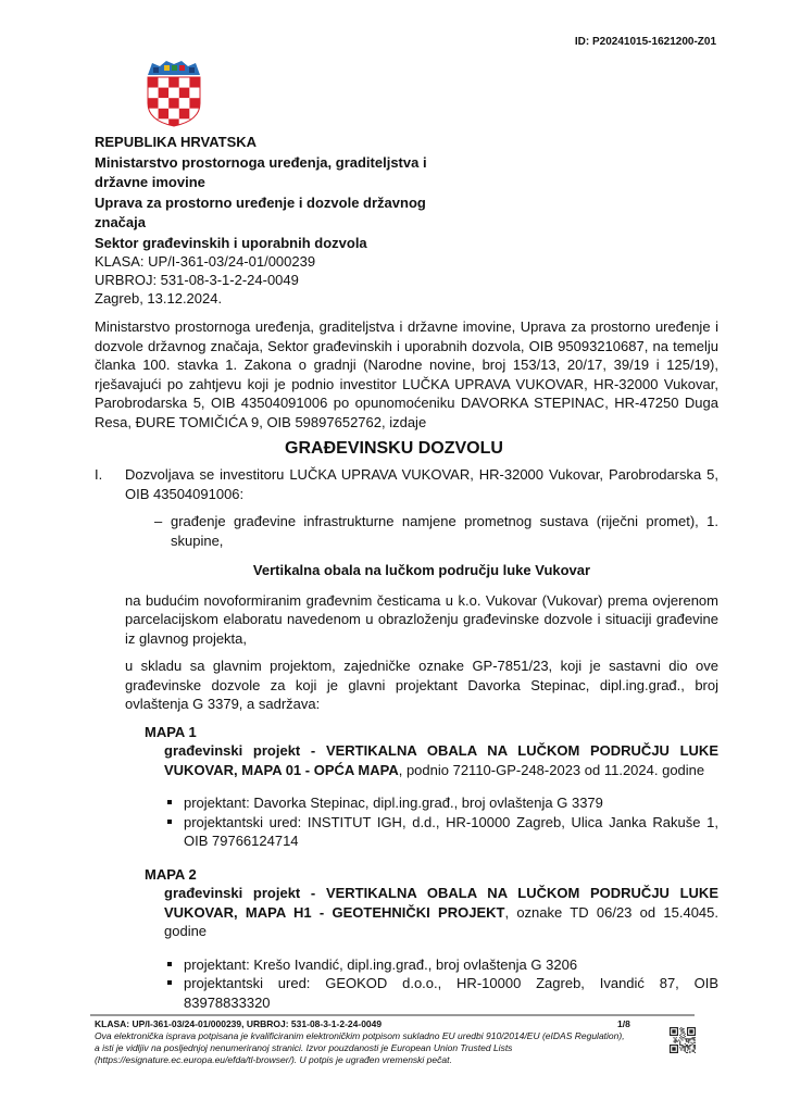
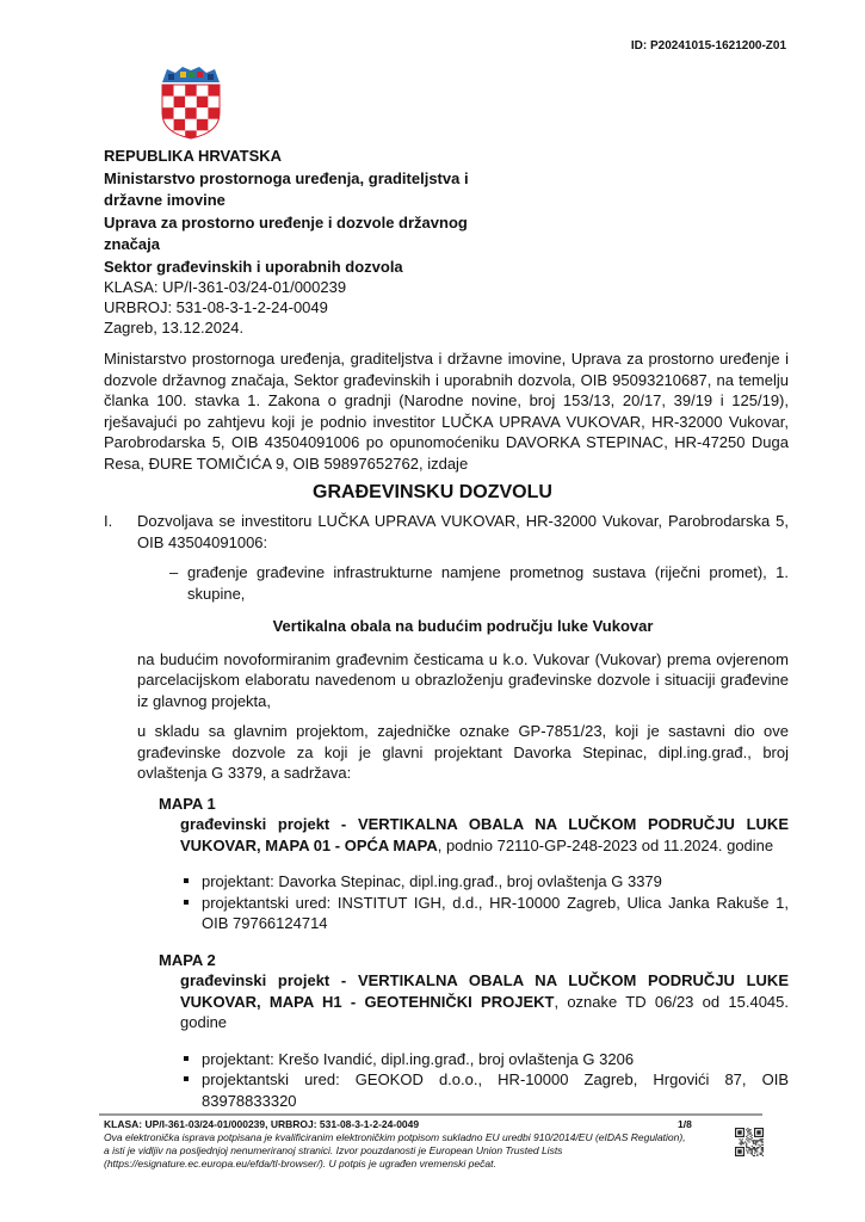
  ID: P20241015-1621200-Z01
  REPUBLIKA HRVATSKA
  Ministarstvo prostornoga uređenja, graditeljstva i državne imovine
  Uprava za prostorno uređenje i dozvole državnog značaja
  Sektor građevinskih i uporabnih dozvola
  KLASA: UP/I-361-03/24-01/000239
  URBROJ: 531-08-3-1-2-24-0049
  Zagreb, 13.12.2024.
  Ministarstvo prostornoga uređenja, graditeljstva i državne imovine, Uprava za prostorno uređenje i dozvole državnog značaja, Sektor građevinskih i uporabnih dozvola, OIB 95093210687, na temelju članka 100. stavka 1. Zakona o gradnji (Narodne novine, broj 153/13, 20/17, 39/19 i 125/19), rješavajući po zahtjevu koji je podnio investitor LUČKA UPRAVA VUKOVAR, HR-32000 Vukovar, Parobrodarska 5, OIB 43504091006 po opunomoćeniku DAVORKA STEPINAC, HR-47250 Duga Resa, ĐURE TOMIČIĆA 9, OIB 59897652762, izdaje
  GRAĐEVINSKU DOZVOLU
  I.
  Dozvoljava se investitoru LUČKA UPRAVA VUKOVAR, HR-32000 Vukovar, Parobrodarska 5, OIB 43504091006:
  –
  građenje građevine infrastrukturne namjene prometnog sustava (riječni promet), 1. skupine,
- Vertikalna obala na lučkom području luke Vukovar
+ Vertikalna obala na budućim području luke Vukovar
  na budućim novoformiranim građevnim česticama u k.o. Vukovar (Vukovar) prema ovjerenom parcelacijskom elaboratu navedenom u obrazloženju građevinske dozvole i situaciji građevine iz glavnog projekta,
  u skladu sa glavnim projektom, zajedničke oznake GP-7851/23, koji je sastavni dio ove građevinske dozvole za koji je glavni projektant Davorka Stepinac, dipl.ing.građ., broj ovlaštenja G 3379, a sadržava:
  MAPA 1
  građevinski projekt - VERTIKALNA OBALA NA LUČKOM PODRUČJU LUKE VUKOVAR, MAPA 01 - OPĆA MAPA, podnio 72110-GP-248-2023 od 11.2024. godine
  projektant: Davorka Stepinac, dipl.ing.građ., broj ovlaštenja G 3379
  projektantski ured: INSTITUT IGH, d.d., HR-10000 Zagreb, Ulica Janka Rakuše 1, OIB 79766124714
  MAPA 2
  građevinski projekt - VERTIKALNA OBALA NA LUČKOM PODRUČJU LUKE VUKOVAR, MAPA H1 - GEOTEHNIČKI PROJEKT, oznake TD 06/23 od 15.4045. godine
  projektant: Krešo Ivandić, dipl.ing.građ., broj ovlaštenja G 3206
- projektantski ured: GEOKOD d.o.o., HR-10000 Zagreb, Ivandić 87, OIB 83978833320
+ projektantski ured: GEOKOD d.o.o., HR-10000 Zagreb, Hrgovići 87, OIB 83978833320
  KLASA: UP/I-361-03/24-01/000239, URBROJ: 531-08-3-1-2-24-0049
  1/8
  Ova elektronička isprava potpisana je kvalificiranim elektroničkim potpisom sukladno EU uredbi 910/2014/EU (eIDAS Regulation), a isti je vidljiv na posljednjoj nenumeriranoj stranici. Izvor pouzdanosti je European Union Trusted Lists (https://esignature.ec.europa.eu/efda/tl-browser/). U potpis je ugrađen vremenski pečat.
